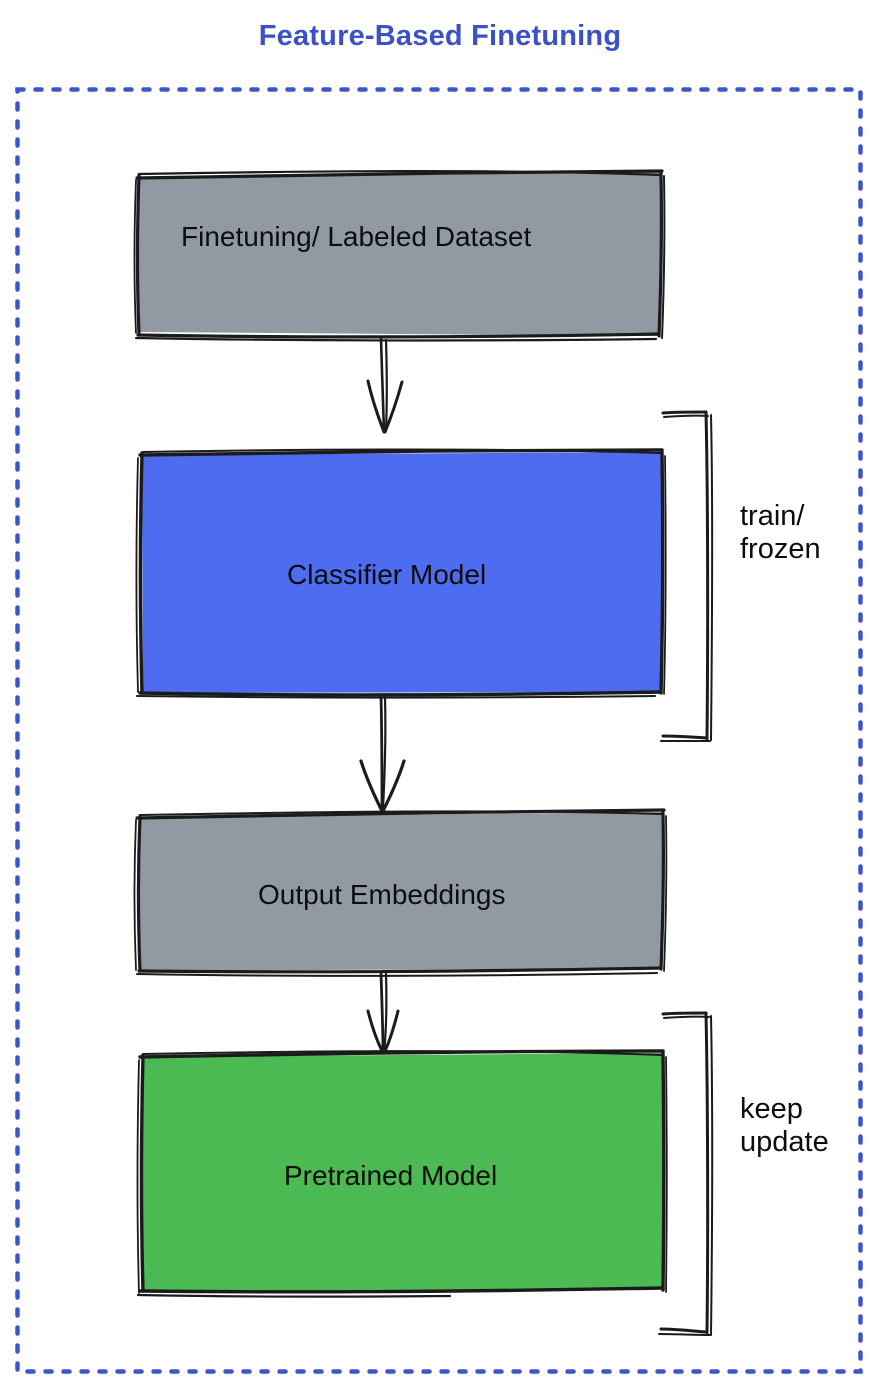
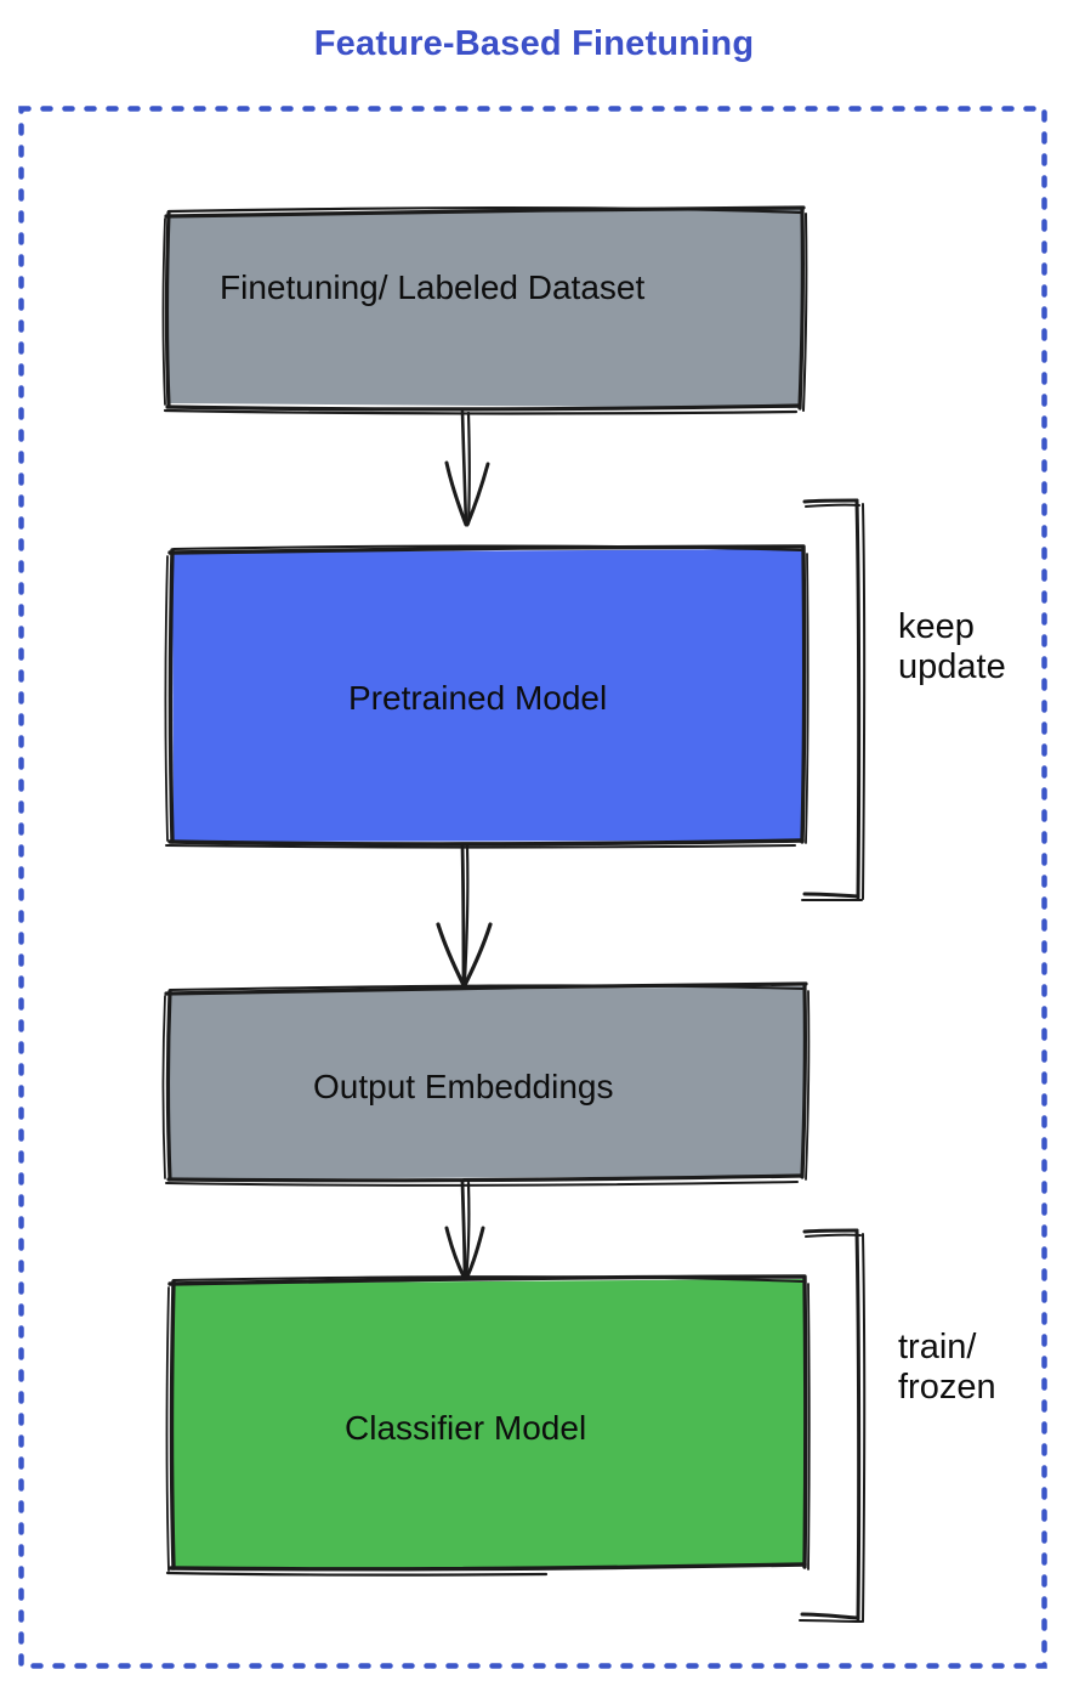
  Feature-Based Finetuning
  Finetuning/ Labeled Dataset
- Classifier Model
+ Pretrained Model
  Output Embeddings
- Pretrained Model
+ Classifier Model
- train/
+ keep
- frozen
+ update
- keep
+ train/
- update
+ frozen
